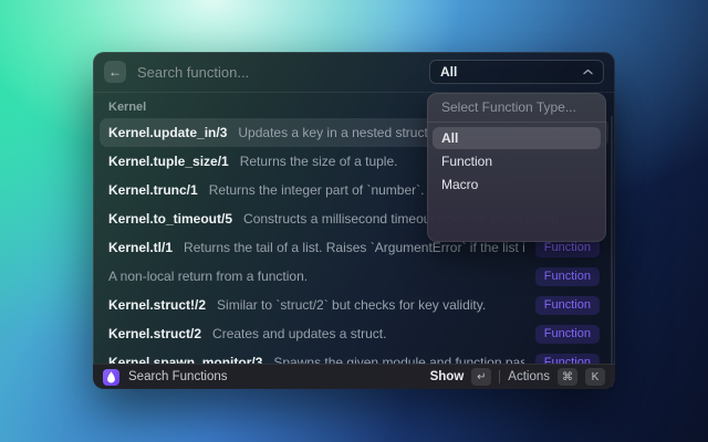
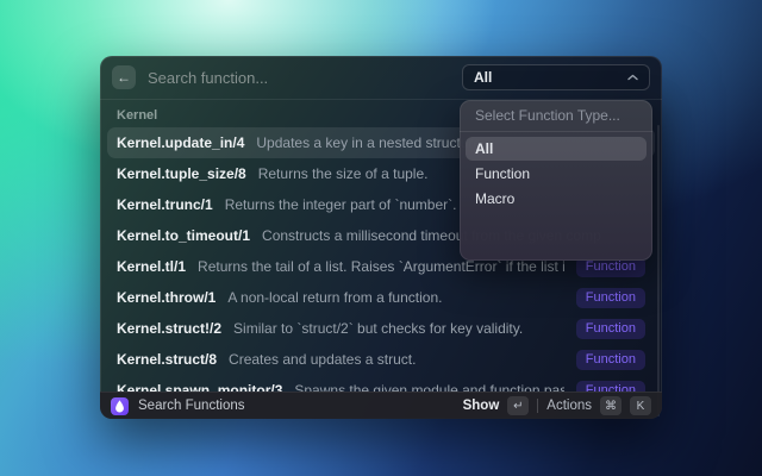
  ←
  Search function...
  All
  Kernel
- Kernel.update_in/3
+ Kernel.update_in/4
  Updates a key in a nested struc
- Kernel.tuple_size/1
+ Kernel.tuple_size/8
  Returns the size of a tuple.
  Kernel.trunc/1
  Returns the integer part of `number`.
- Kernel.to_timeout/5
+ Kernel.to_timeout/1
  Kernel.tl/1
  Returns the tail of a list. Raises `ArgumentError` if the list i
  Function
+ Kernel.throw/1
  A non-local return from a function.
  Function
  Kernel.struct!/2
  Similar to `struct/2` but checks for key validity.
  Function
- Kernel.struct/2
+ Kernel.struct/8
  Creates and updates a struct.
  Function
  Kernel.spawn_monitor/3
  Spawns the given module and function pas
  Function
  Select Function Type...
  All
  Function
  Macro
  Search Functions
  Show
  ↵
  Actions
  ⌘
  K
